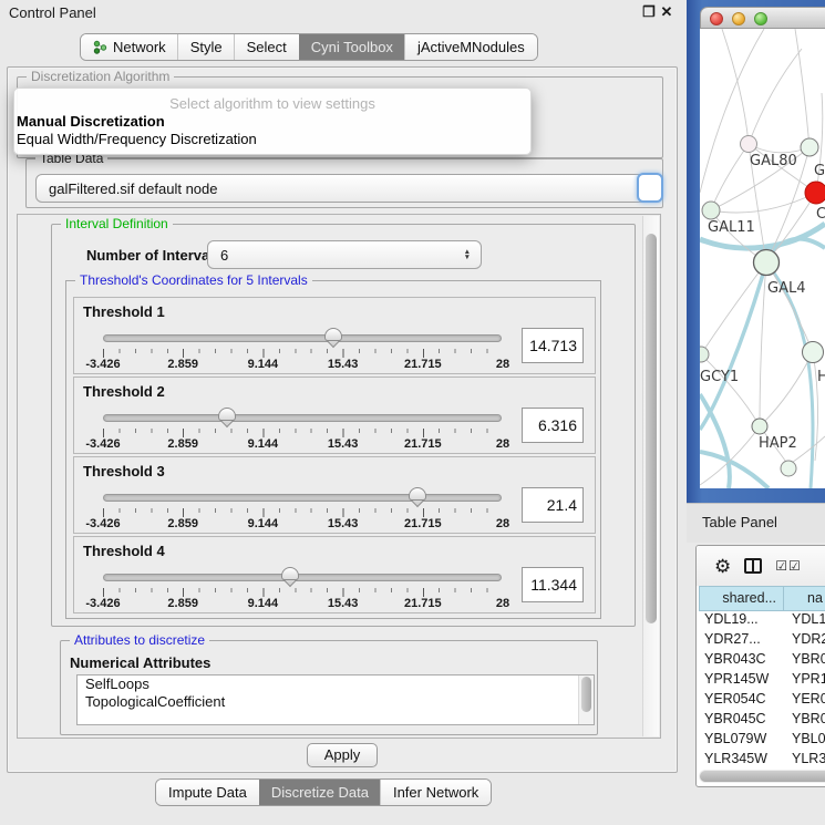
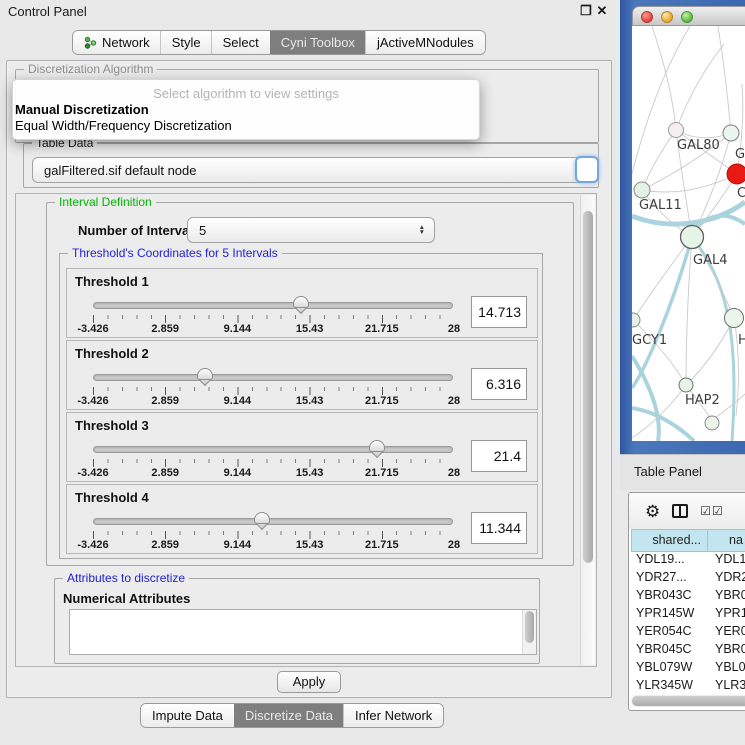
  Control Panel
  ❐
  ✕
  Network
  Style
  Select
  Cyni Toolbox
  jActiveMNodules
  Discretization Algorithm
  Table Data
  galFiltered.sif default node
  Interval Definition
  Number of Interva
- 6
+ 5
  Threshold's Coordinates for 5 Intervals
  Threshold 1
  -3.426
  2.859
  9.144
  15.43
  21.715
  28
  14.713
  Threshold 2
  -3.426
  2.859
  9.144
  15.43
  21.715
  28
  6.316
  Threshold 3
  -3.426
  2.859
  9.144
  15.43
  21.715
  28
  21.4
  Threshold 4
  -3.426
  2.859
  9.144
  15.43
  21.715
  28
  11.344
  Attributes to discretize
  Numerical Attributes
- SelfLoops
- TopologicalCoefficient
  Apply
  Select algorithm to view settings
  Manual Discretization
  Equal Width/Frequency Discretization
  Impute Data
  Discretize Data
  Infer Network
  GAL80
  GAL11
  GAL4
  GCY1
  HAP2
  C
  H
  Table Panel
  ⚙
  ☑☑
  shared...
  na
  YDL19...
  YDL1
  YDR27...
  YDR
  YBR043C
  YBR0
  YPR145W
  YPR1
  YER054C
  YER0
  YBR045C
  YBR0
  YBL079W
  YBL0
  YLR345W
  YLR3
